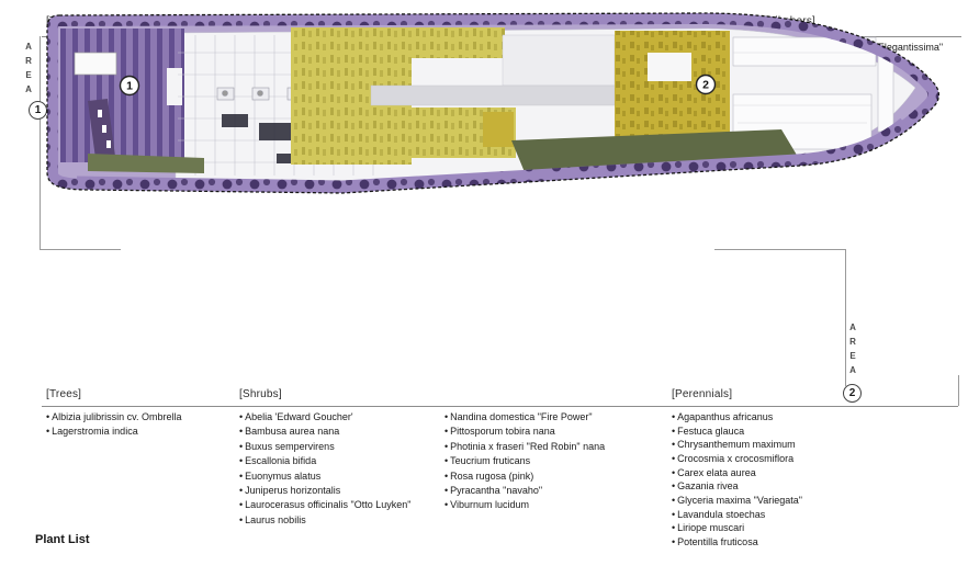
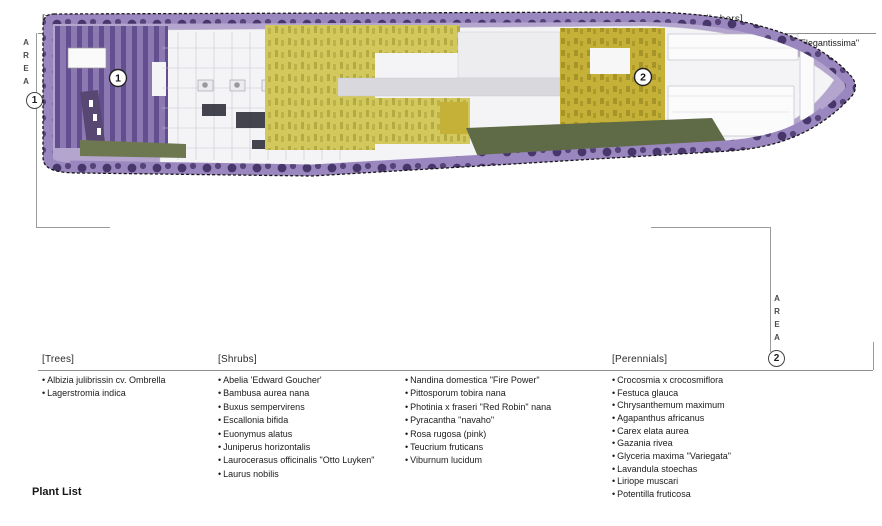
  A
  R
  E
  A
  1
  1
  2
  A
  R
  E
  A
  2
  [Trees]
  Albizia julibrissin cv. Ombrella
  Lagerstromia indica
  [Shrubs]
  Abelia 'Edward Goucher'
  Bambusa aurea nana
  Buxus sempervirens
  Escallonia bifida
  Euonymus alatus
  Juniperus horizontalis
  Laurocerasus officinalis "Otto Luyken"
  Laurus nobilis
  Nandina domestica "Fire Power"
  Pittosporum tobira nana
  Photinia x fraseri "Red Robin" nana
- Teucrium fruticans
+ Pyracantha "navaho"
  Rosa rugosa (pink)
- Pyracantha "navaho"
+ Teucrium fruticans
  Viburnum lucidum
  [Perennials]
- Agapanthus africanus
+ Crocosmia x crocosmiflora
  Festuca glauca
  Chrysanthemum maximum
- Crocosmia x crocosmiflora
+ Agapanthus africanus
  Carex elata aurea
  Gazania rivea
  Glyceria maxima "Variegata"
  Lavandula stoechas
  Liriope muscari
  Potentilla fruticosa
  Plant List
